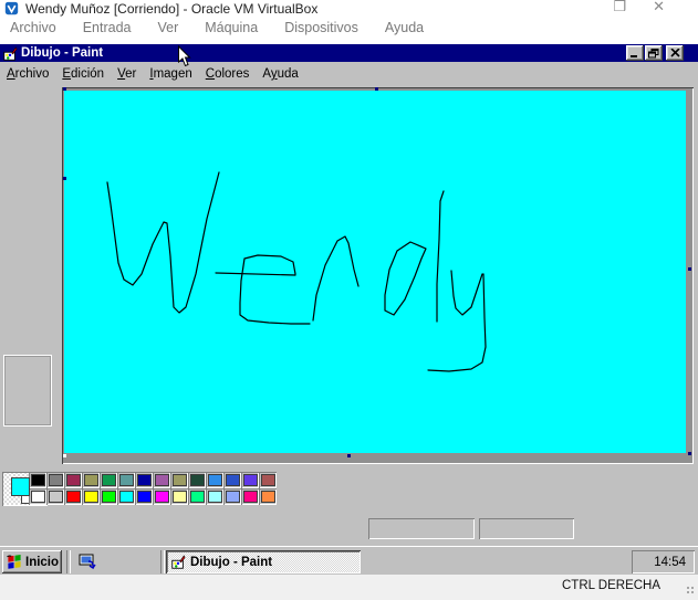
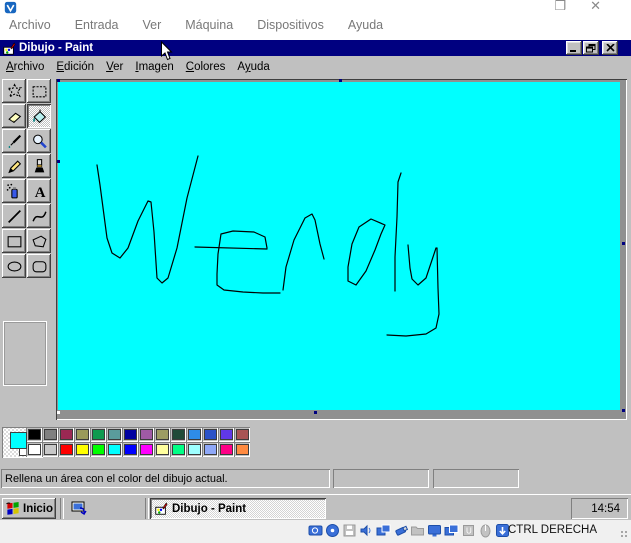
- Wendy Muñoz [Corriendo] - Oracle VM VirtualBox
  ❒✕
  Archivo
  Entrada
  Ver
  Máquina
  Dispositivos
  Ayuda
  Dibujo - Paint
  Archivo
  Edición
  Ver
  Imagen
  Colores
  Ayuda
+ A
+ Rellena un área con el color del dibujo actual.
  Inicio
  Dibujo - Paint
  14:54
+ U
  CTRL DERECHA
